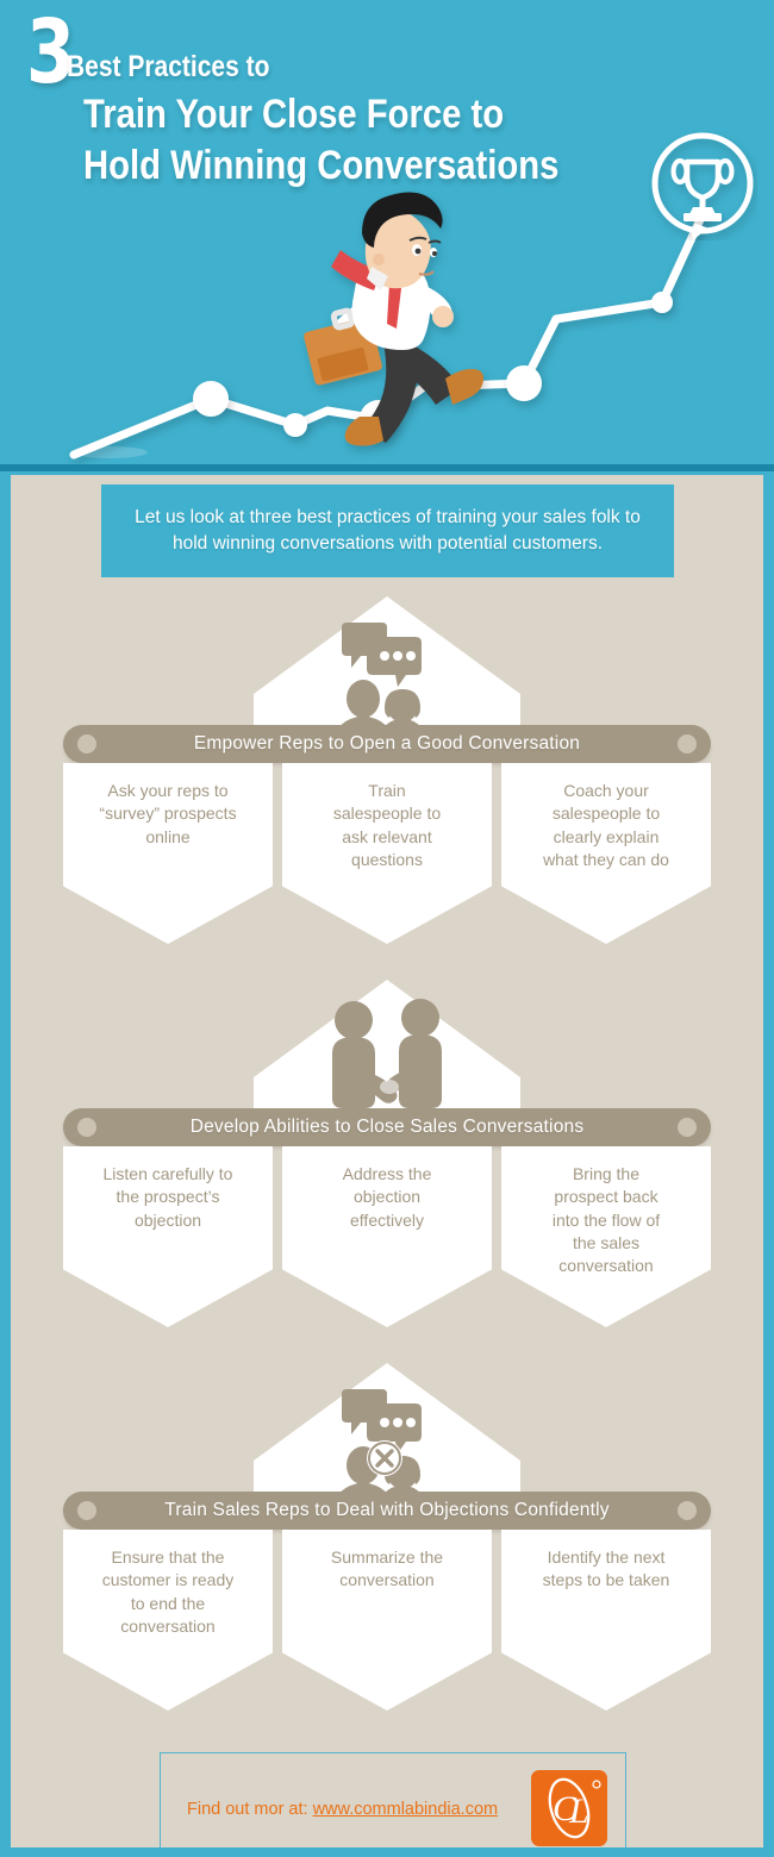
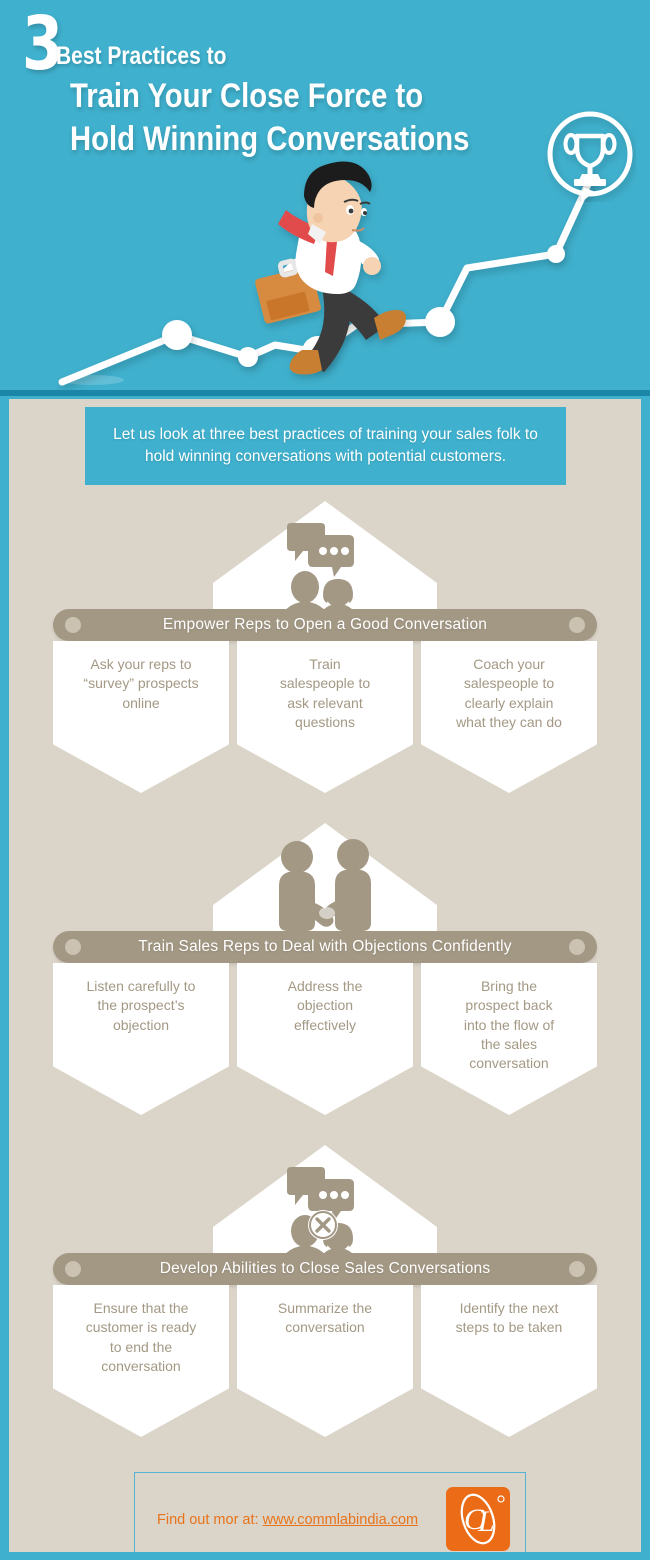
  3
  Best Practices to
  Train Your Close Force to
  Hold Winning Conversations
  Let us look at three best practices of training your sales folk to hold winning conversations with potential customers.
  Empower Reps to Open a Good Conversation
  Ask your reps to
  “survey” prospects
  online
  Train
  salespeople to
  ask relevant
  questions
  Coach your
  salespeople to
  clearly explain
  what they can do
- Develop Abilities to Close Sales Conversations
+ Train Sales Reps to Deal with Objections Confidently
  Listen carefully to
  the prospect’s
  objection
  Address the
  objection
  effectively
  Bring the
  prospect back
  into the flow of
  the sales
  conversation
- Train Sales Reps to Deal with Objections Confidently
+ Develop Abilities to Close Sales Conversations
  Ensure that the
  customer is ready
  to end the
  conversation
  Summarize the
  conversation
  Identify the next
  steps to be taken
  Find out mor at: www.commlabindia.com
  C
  L
